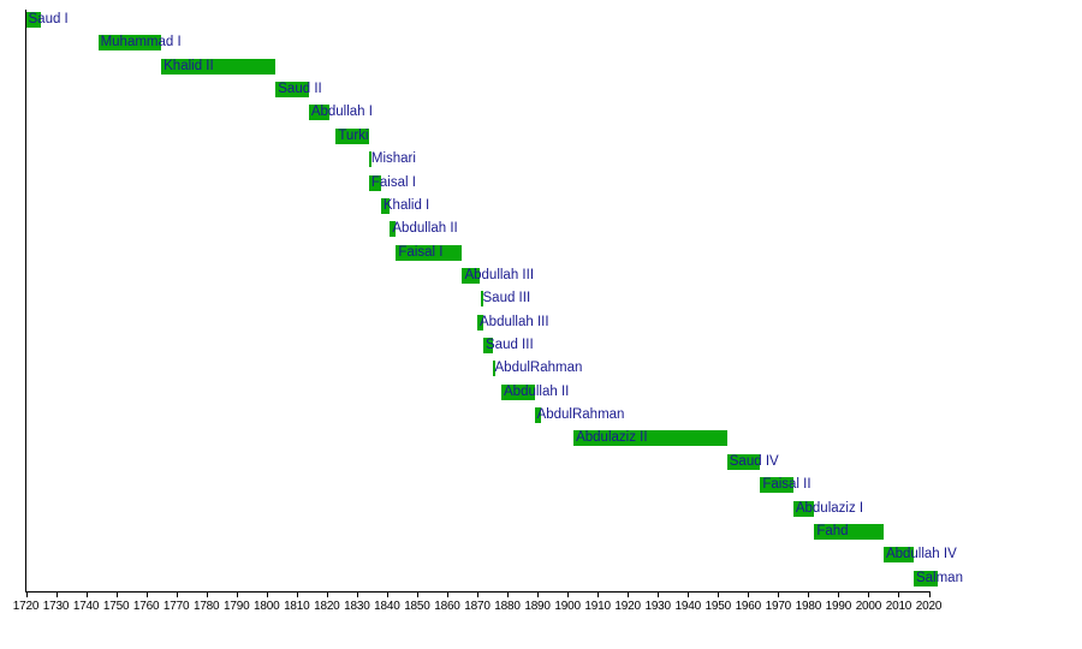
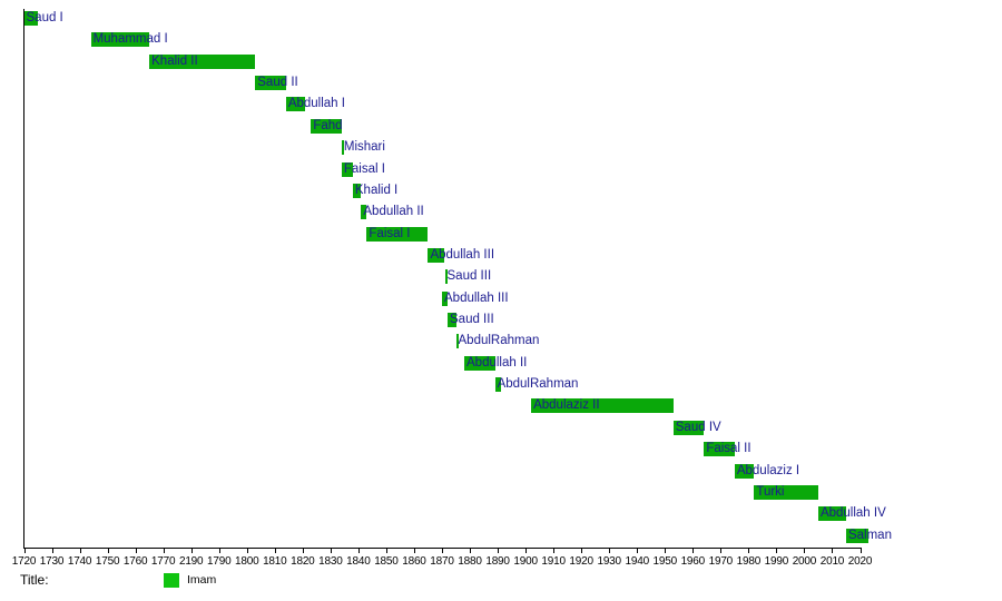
  1720
  1730
  1740
  1750
  1760
  1770
- 1780
+ 2190
  1790
  1800
  1810
  1820
  1830
  1840
  1850
  1860
  1870
  1880
  1890
  1900
  1910
  1920
  1930
  1940
  1950
  1960
  1970
  1980
  1990
  2000
  2010
  2020
  Saud I
  Muhammad I
  Khalid II
  Saud II
  Abdullah I
- Turki
+ Fahd
  Mishari
  Faisal I
  Khalid I
  Abdullah II
  Faisal I
  Abdullah III
  Saud III
  Abdullah III
  Saud III
  AbdulRahman
  Abdullah II
  AbdulRahman
  Abdulaziz II
  Saud IV
  Faisal II
  Abdulaziz I
- Fahd
+ Turki
  Abdullah IV
  Salman
+ Title:
+ Imam
